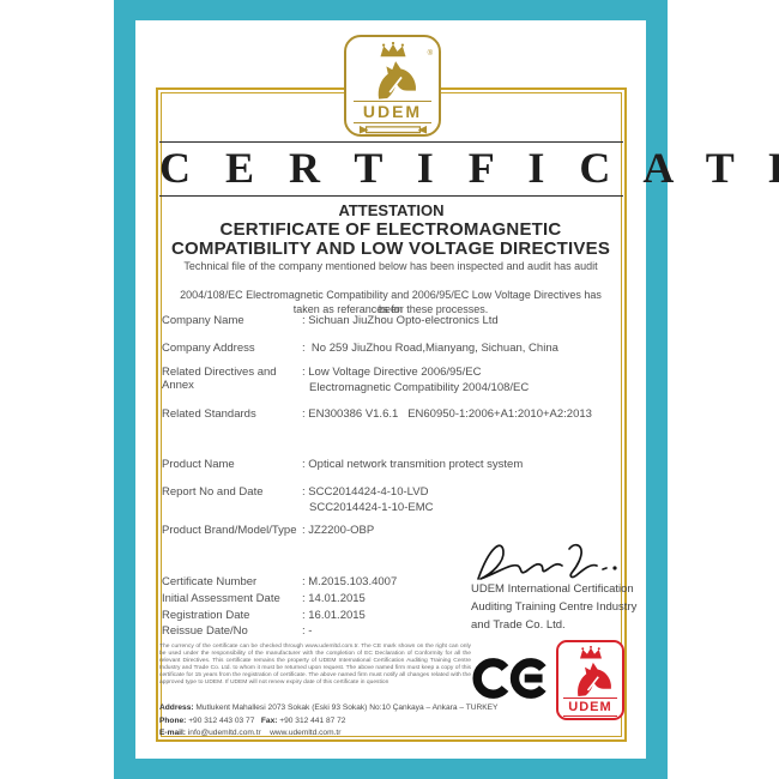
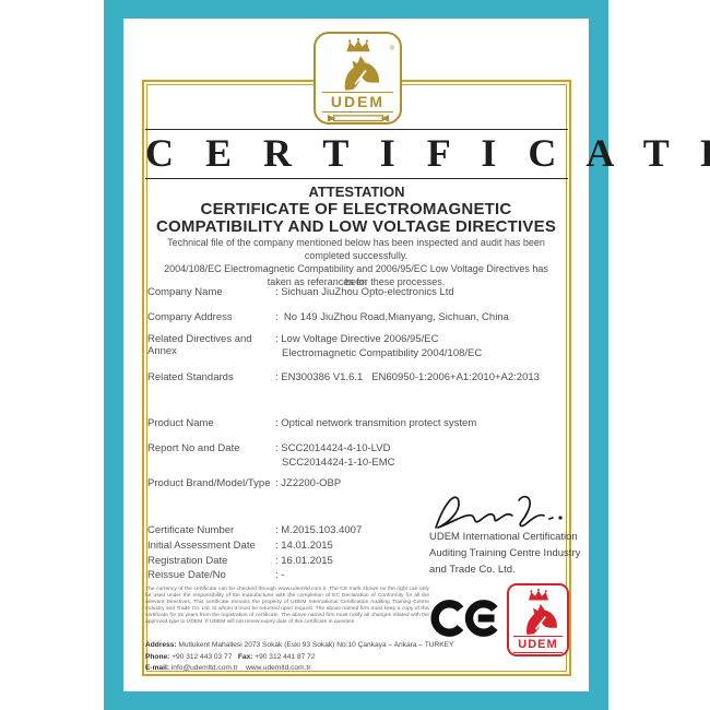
  UDEM
  C E R T I F I C A T
  ATTESTATION
  CERTIFICATE OF ELECTROMAGNETIC
  COMPATIBILITY AND LOW VOLTAGE DIRECTIVES
- Technical file of the company mentioned below has been inspected and audit has audit
+ Technical file of the company mentioned below has been inspected and audit has been
+ completed successfully.
  2004/108/EC Electromagnetic Compatibility and 2006/95/EC Low Voltage Directives has been
  taken as referances for these processes.
  Company Name
  : Sichuan JiuZhou Opto-electronics Ltd
  Company Address
- : No 259 JiuZhou Road,Mianyang, Sichuan, China
+ : No 149 JiuZhou Road,Mianyang, Sichuan, China
  Related Directives and Annex
  : Low Voltage Directive 2006/95/EC
  Electromagnetic Compatibility 2004/108/EC
  Related Standards
  : EN300386 V1.6.1 EN60950-1:2006+A1:2010+A2:2013
  Product Name
  : Optical network transmition protect system
  Report No and Date
  : SCC2014424-4-10-LVD
  SCC2014424-1-10-EMC
  Product Brand/Model/Type
  : JZ2200-OBP
  Certificate Number
  : M.2015.103.4007
  Initial Assessment Date
  : 14.01.2015
  Registration Date
  : 16.01.2015
  Reissue Date/No
  : -
  UDEM International Certification
  Auditing Training Centre Industry
  and Trade Co. Ltd.
  UDEM
